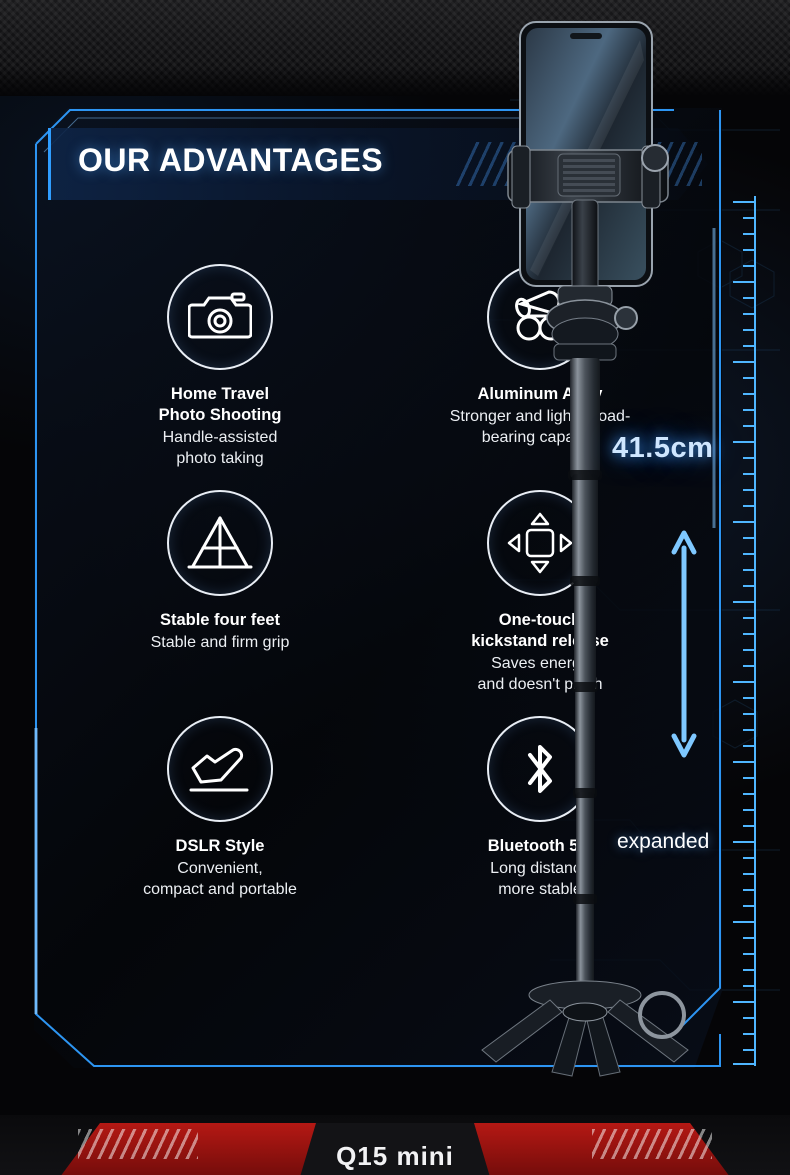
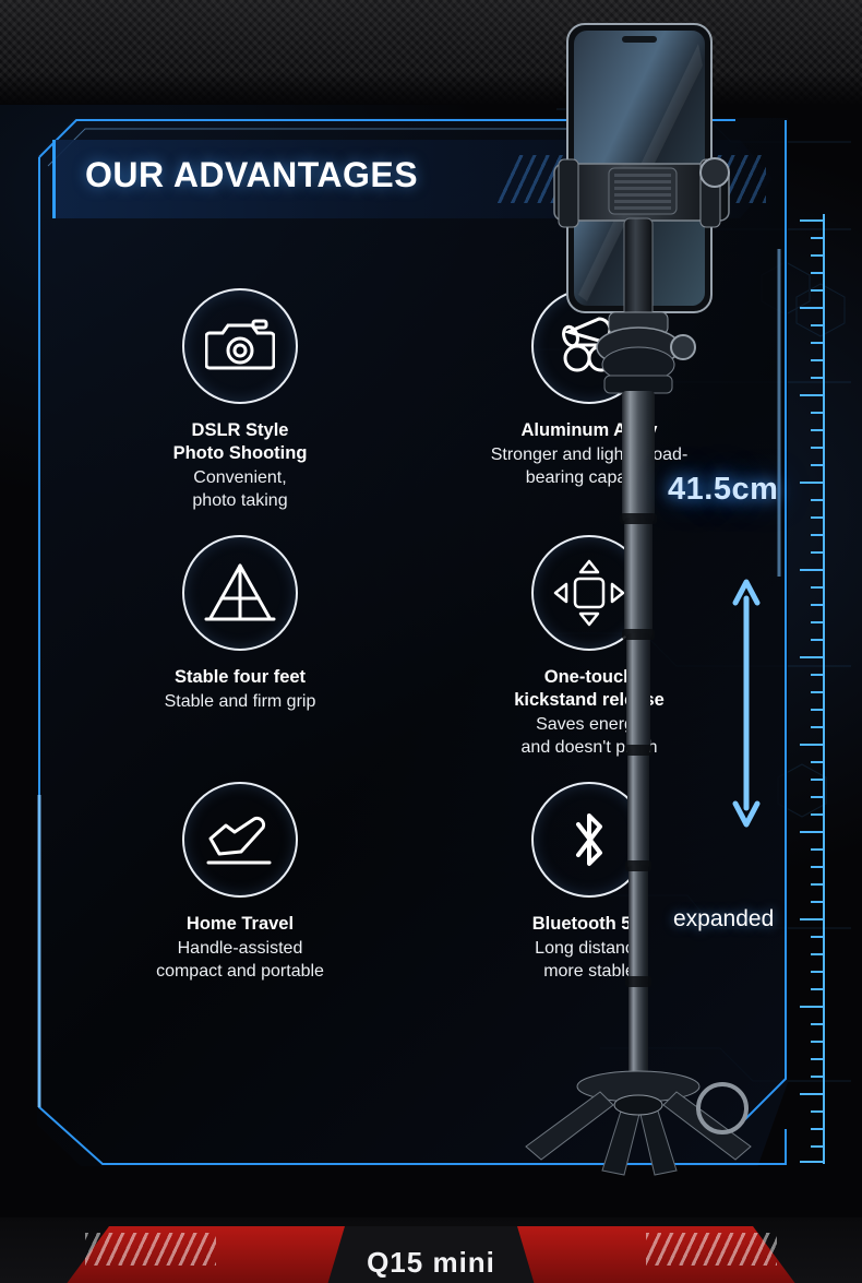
  OUR ADVANTAGES
- Home Travel
+ DSLR Style
  Photo Shooting
- Handle-assisted
+ Convenient,
  photo taking
  Stronger and lighoad-
  bearing capa
  Stable four feet
  Stable and firm grip
  One-touc
  kickstand rele
  Saves ener
  and doesn't ph
- DSLR Style
+ Home Travel
- Convenient,
+ Handle-assisted
  compact and portable
  Bluetooth 5
  Long distan
  more stabl
  41.5cm
  expanded
  Q15 mini
